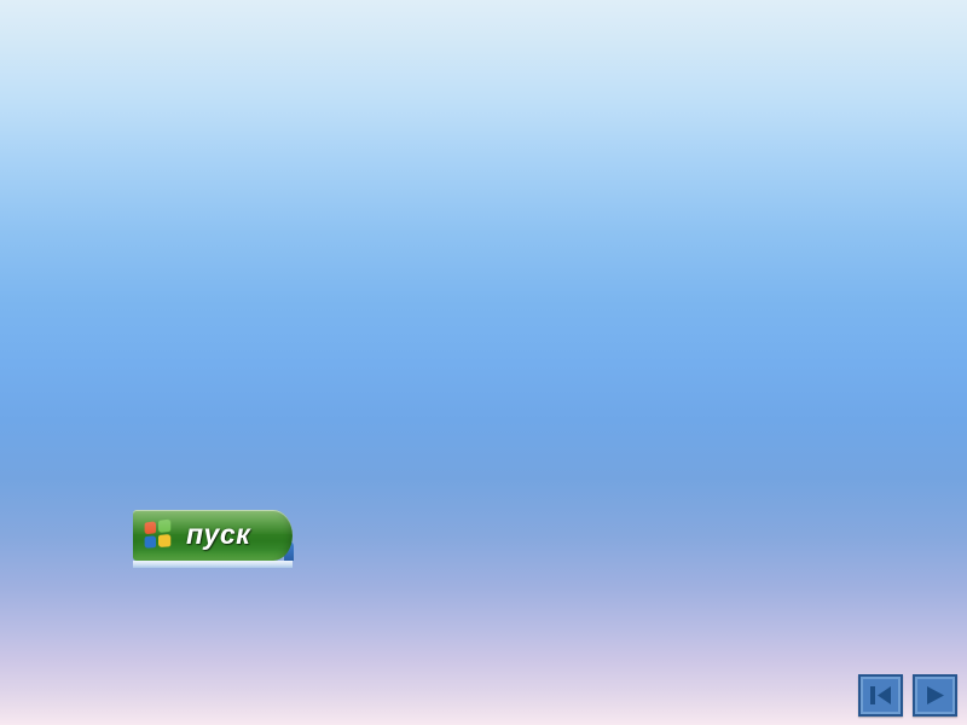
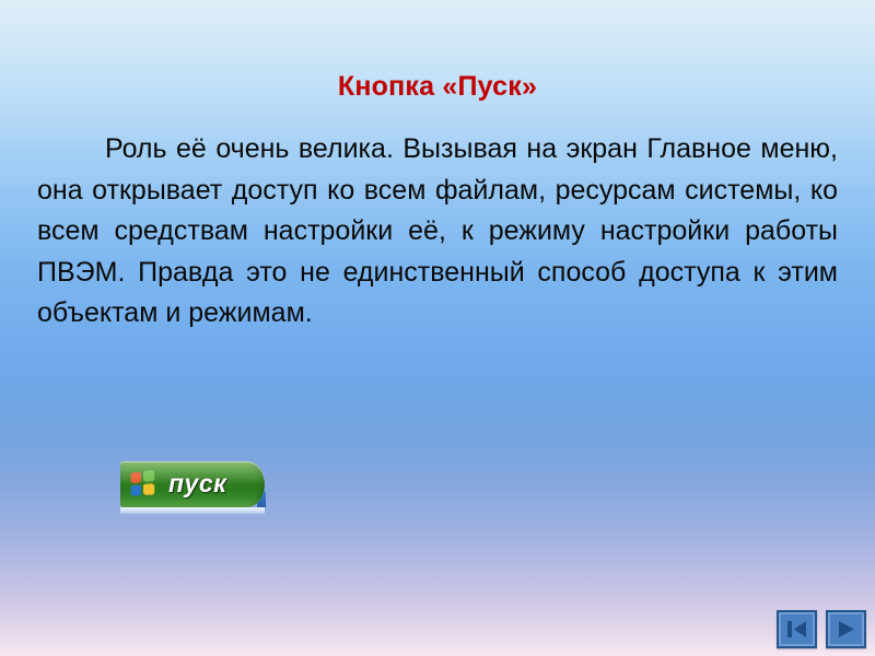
+ Кнопка «Пуск»
+ Роль её очень велика. Вызывая на экран Главное меню, она открывает доступ ко всем файлам, ресурсам системы, ко всем средствам настройки её, к режиму настройки работы ПВЭМ. Правда это не единственный способ доступа к этим объектам и режимам.
